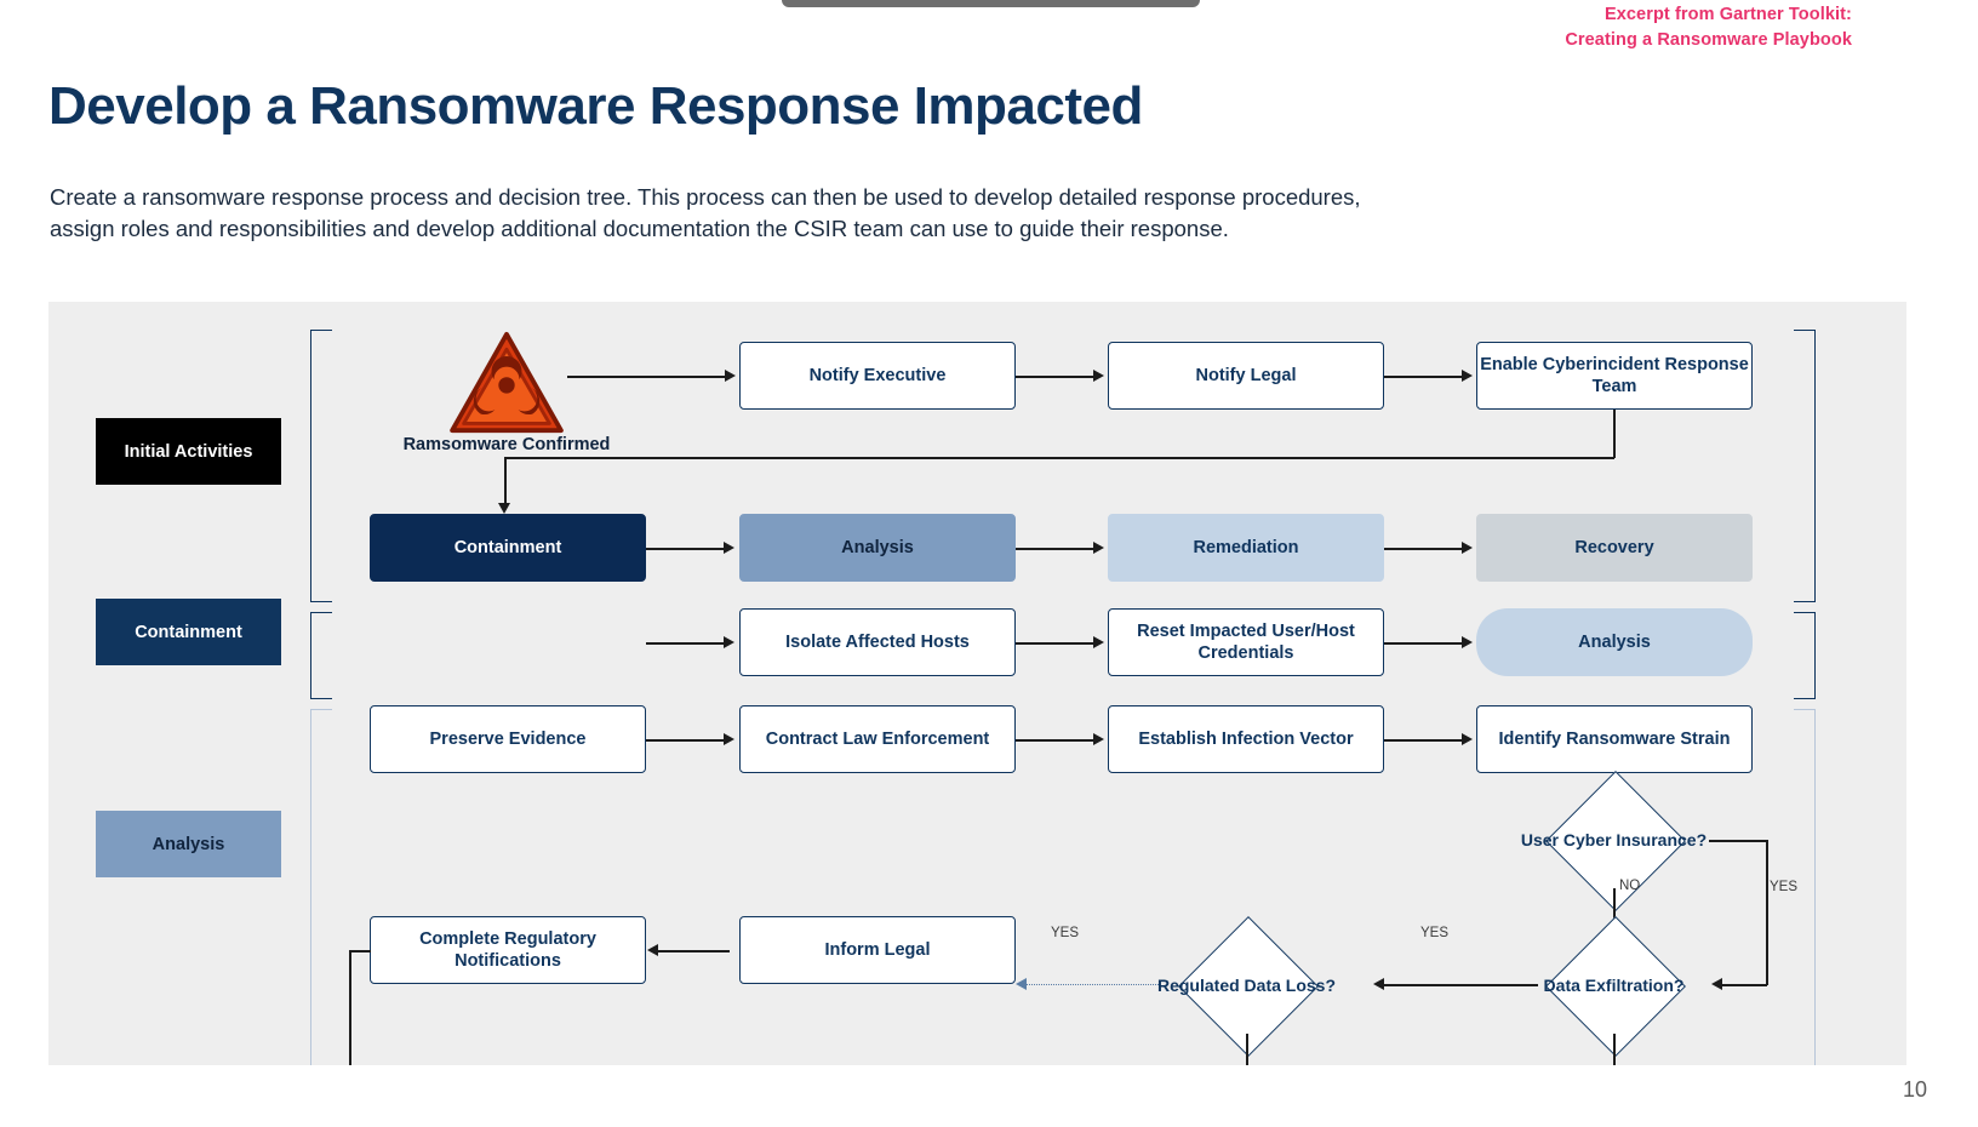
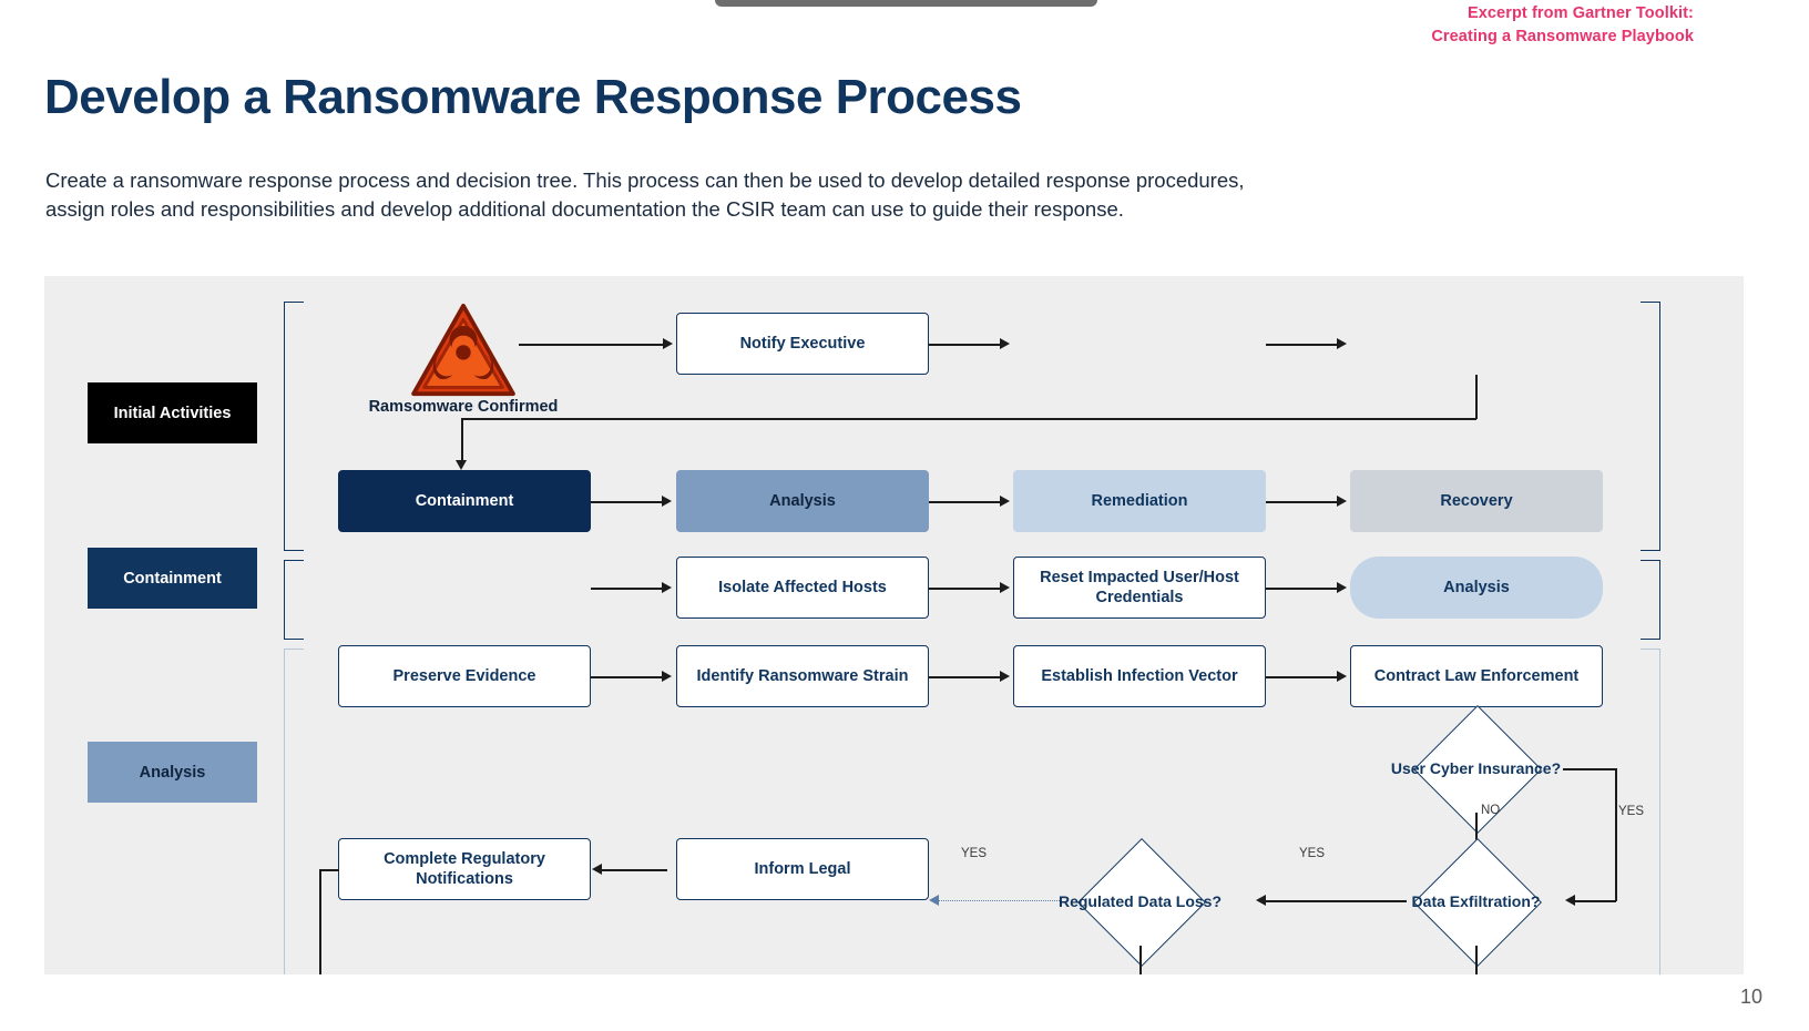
  Excerpt from Gartner Toolkit:
  Creating a Ransomware Playbook
- Develop a Ransomware Response Impacted
+ Develop a Ransomware Response Process
  Create a ransomware response process and decision tree. This process can then be used to develop detailed response procedures, assign roles and responsibilities and develop additional documentation the CSIR team can use to guide their response.
  Initial Activities
  Containment
  Analysis
  Ramsomware Confirmed
  Notify Executive
- Notify Legal
- Enable Cyberincident Response Team
  Containment
  Analysis
  Remediation
  Recovery
  Isolate Affected Hosts
  Reset Impacted User/Host Credentials
  Analysis
  Preserve Evidence
- Contract Law Enforcement
+ Identify Ransomware Strain
  Establish Infection Vector
- Identify Ransomware Strain
+ Contract Law Enforcement
  User Cyber Insurance?
  NO
  YES
  Data Exfiltration?
  YES
  Regulated Data Loss?
  YES
  Complete Regulatory Notifications
  Inform Legal
  10
